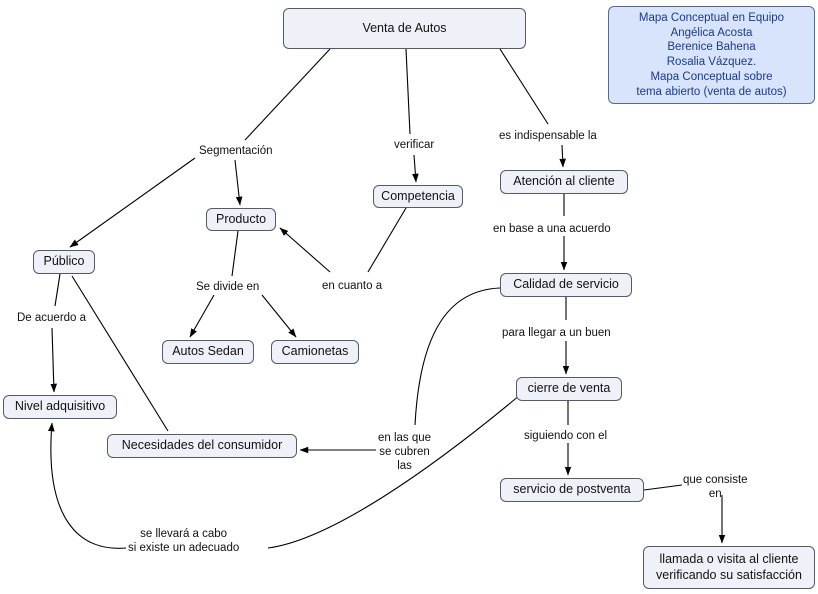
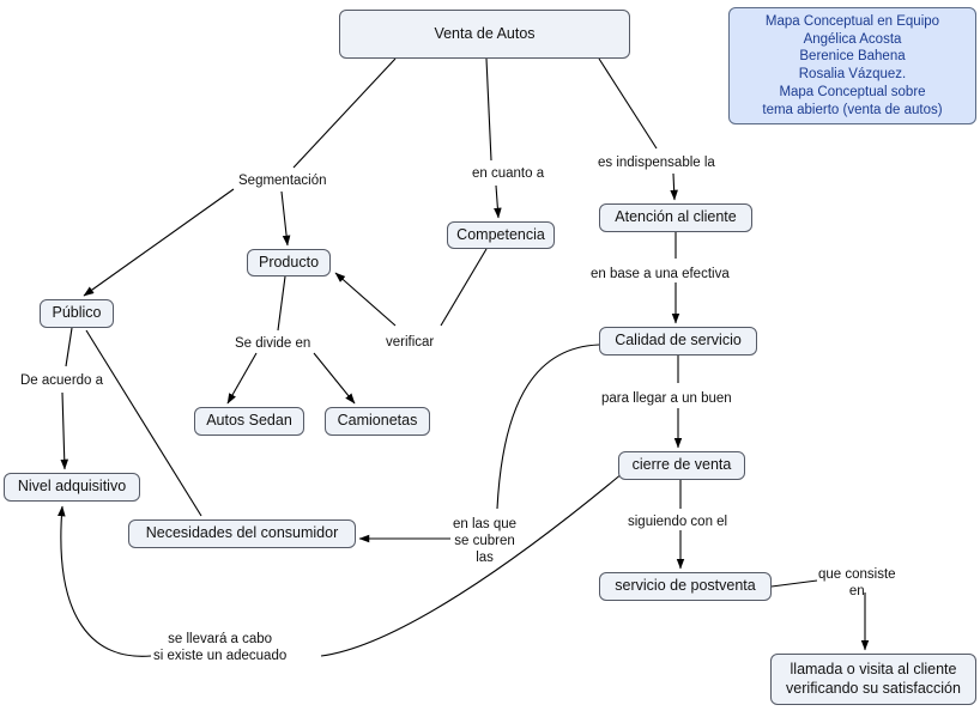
  Venta de Autos
  Producto
  Competencia
  Atención al cliente
  Público
  Calidad de servicio
  Autos Sedan
  Camionetas
  cierre de venta
  Nivel adquisitivo
  Necesidades del consumidor
  servicio de postventa
  llamada o visita al cliente
  verificando su satisfacción
  Segmentación
- verificar
+ en cuanto a
  es indispensable la
- en base a una acuerdo
+ en base a una efectiva
  Se divide en
- en cuanto a
+ verificar
  De acuerdo a
  para llegar a un buen
  en las que
  se cubren
  las
  siguiendo con el
  que consiste
  en
  se llevará a cabo
  si existe un adecuado
  Mapa Conceptual en Equipo
  Angélica Acosta
  Berenice Bahena
  Rosalia Vázquez.
  Mapa Conceptual sobre
  tema abierto (venta de autos)
